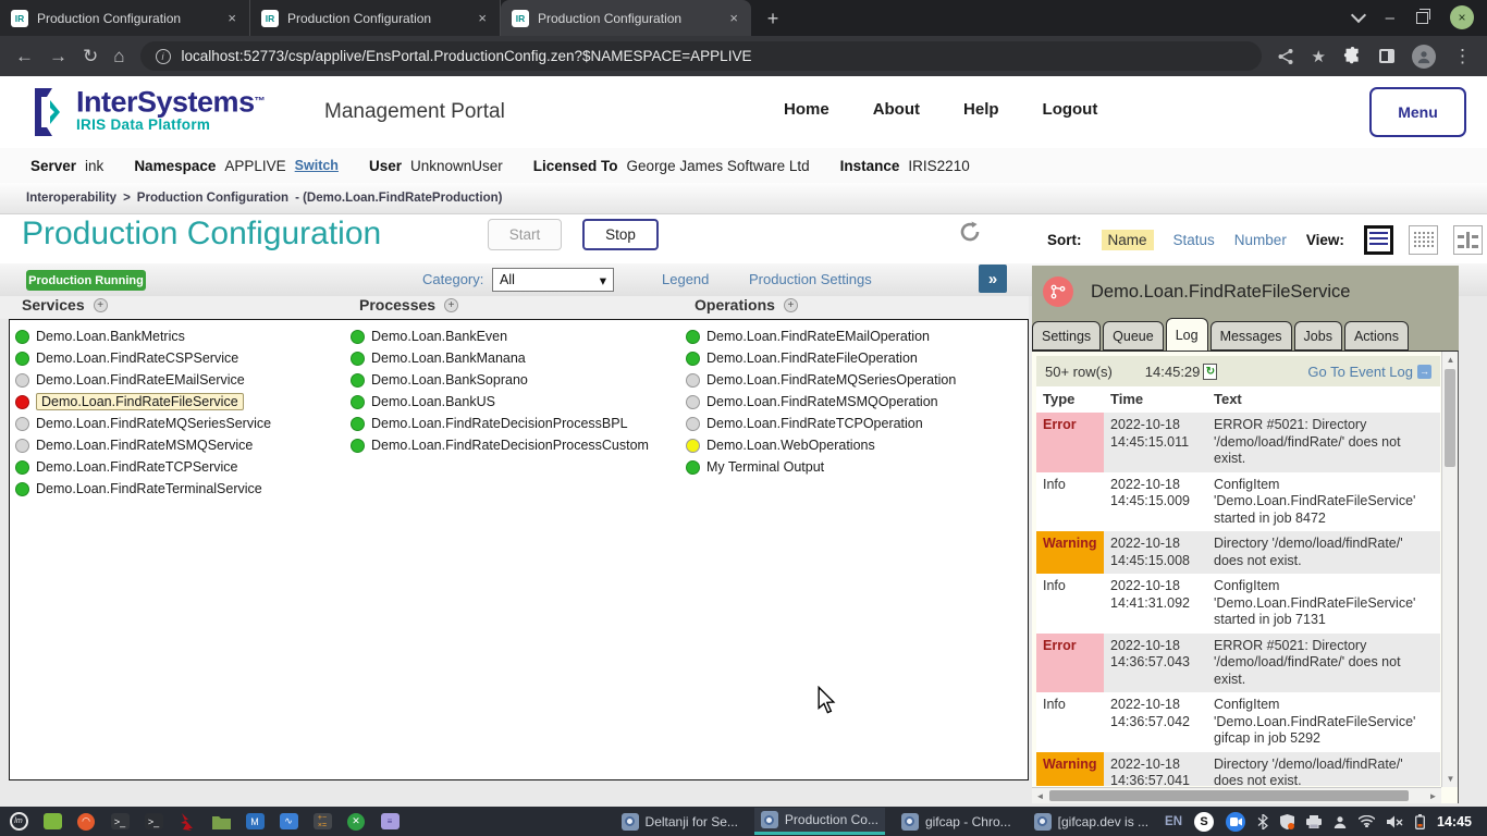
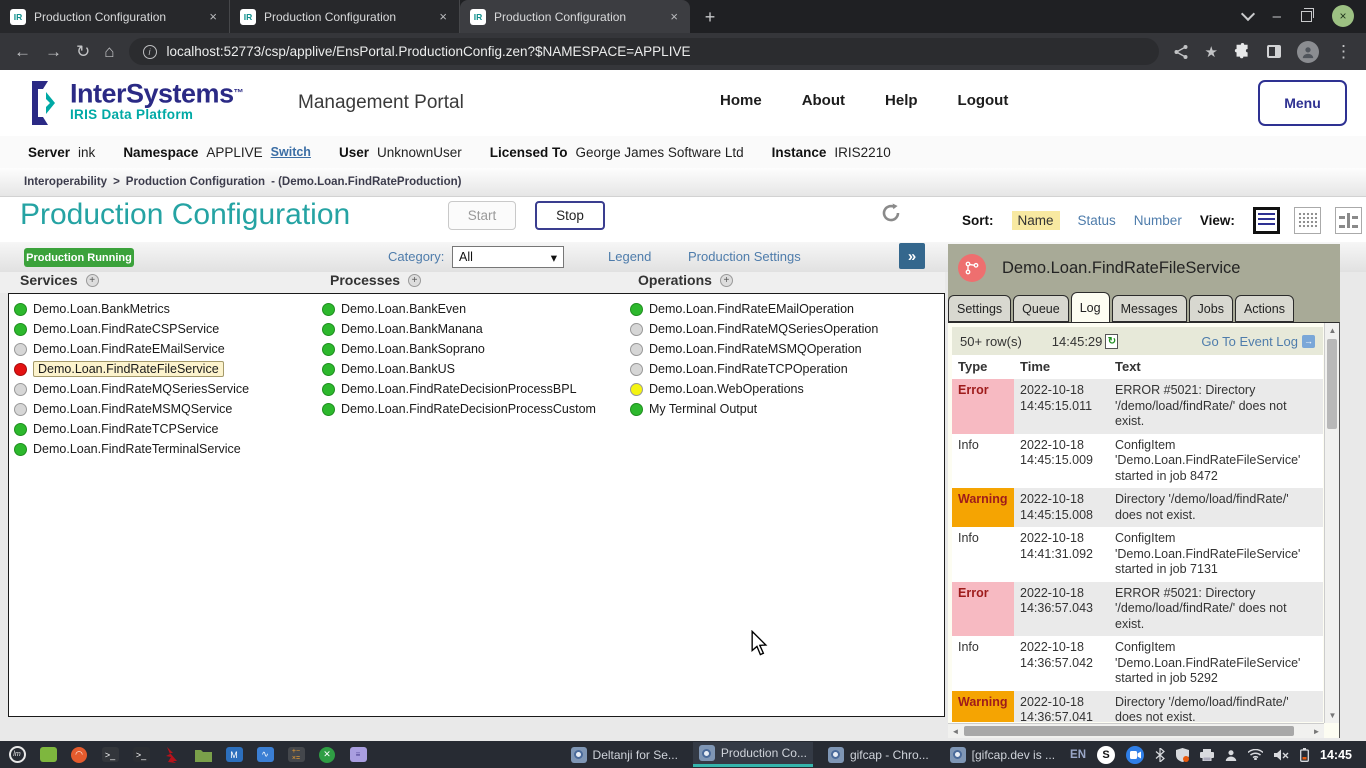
  IR
  Production Configuration
  ×
  IR
  Production Configuration
  ×
  IR
  Production Configuration
  ×
  +
  –
  ×
  ←
  →
  ↻
  ⌂
  i
  localhost:52773/csp/applive/EnsPortal.ProductionConfig.zen?$NAMESPACE=APPLIVE
  ★
  ⋮
  InterSystems™
  IRIS Data Platform
  Management Portal
  Home
  About
  Help
  Logout
  Menu
  Server
  ink
  Namespace
  APPLIVE
  Switch
  User
  UnknownUser
  Licensed To
  George James Software Ltd
  Instance
  IRIS2210
  Interoperability
  >
  Production Configuration
  - (Demo.Loan.FindRateProduction)
  Production Configuration
  Start
  Stop
  Sort:
  Name
  Status
  Number
  View:
  Production Running
  Category:
  All
  ▾
  Legend
  Production Settings
  »
  Services
  +
  Processes
  +
  Operations
  +
  Demo.Loan.BankMetrics
  Demo.Loan.FindRateCSPService
  Demo.Loan.FindRateEMailService
  Demo.Loan.FindRateFileService
  Demo.Loan.FindRateMQSeriesService
  Demo.Loan.FindRateMSMQService
  Demo.Loan.FindRateTCPService
  Demo.Loan.FindRateTerminalService
  Demo.Loan.BankEven
  Demo.Loan.BankManana
  Demo.Loan.BankSoprano
  Demo.Loan.BankUS
  Demo.Loan.FindRateDecisionProcessBPL
  Demo.Loan.FindRateDecisionProcessCustom
  Demo.Loan.FindRateEMailOperation
- Demo.Loan.FindRateFileOperation
  Demo.Loan.FindRateMQSeriesOperation
  Demo.Loan.FindRateMSMQOperation
  Demo.Loan.FindRateTCPOperation
  Demo.Loan.WebOperations
  My Terminal Output
  Demo.Loan.FindRateFileService
  Settings
  Queue
  Log
  Messages
  Jobs
  Actions
  50+ row(s)
  14:45:29
  ↻
  Go To Event Log
  →
  Type
  Time
  Text
  Error
  2022-10-18
  14:45:15.011
  ERROR #5021: Directory '/demo/load/findRate/' does not exist.
  Info
  2022-10-18
  14:45:15.009
  ConfigItem 'Demo.Loan.FindRateFileService' started in job 8472
  Warning
  2022-10-18
  14:45:15.008
  Directory '/demo/load/findRate/' does not exist.
  Info
  2022-10-18
  14:41:31.092
  ConfigItem 'Demo.Loan.FindRateFileService' started in job 7131
  Error
  2022-10-18
  14:36:57.043
  ERROR #5021: Directory '/demo/load/findRate/' does not exist.
  Info
  2022-10-18
  14:36:57.042
- ConfigItem 'Demo.Loan.FindRateFileService' gifcap in job 5292
+ ConfigItem 'Demo.Loan.FindRateFileService' started in job 5292
  Warning
  2022-10-18
  14:36:57.041
  Directory '/demo/load/findRate/' does not exist.
  ▲
  ▼
  ◄
  ►
  ◠
  >_
  >_
  M
  ∿
  ✕
  ≡
  Deltanji for Se...
  Production Co...
  gifcap - Chro...
  [gifcap.dev is ...
  EN
  S
  14:45
